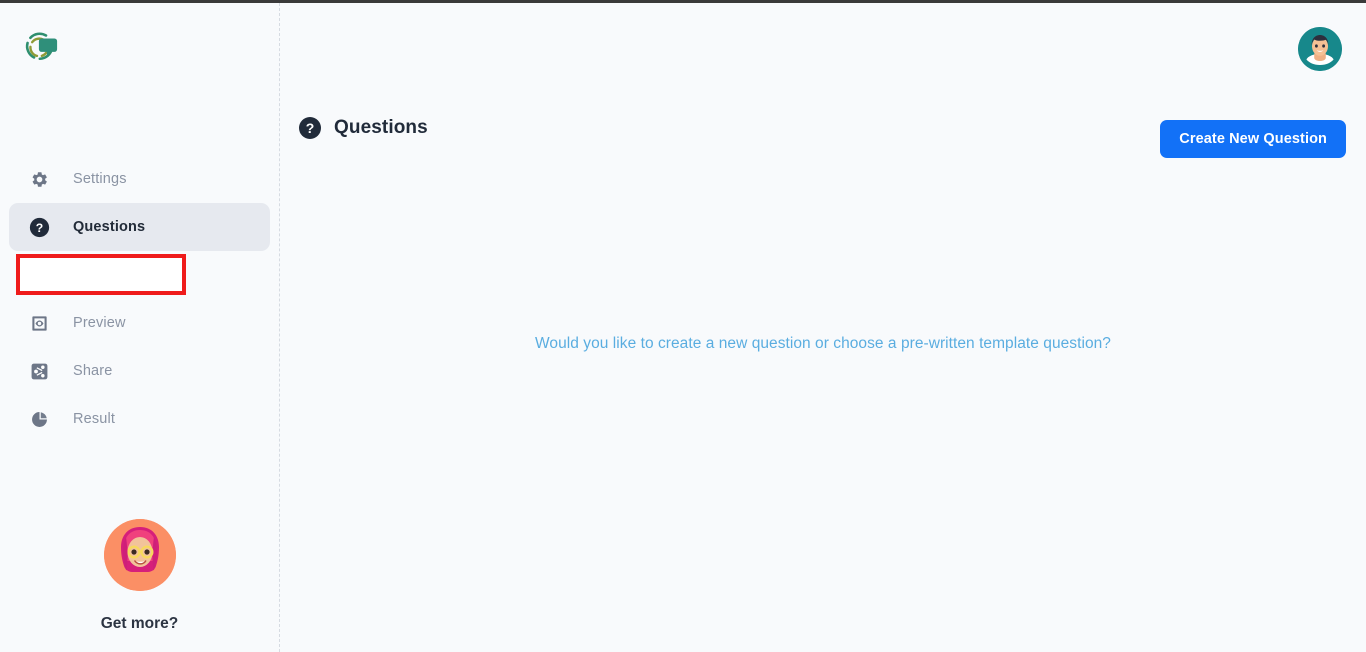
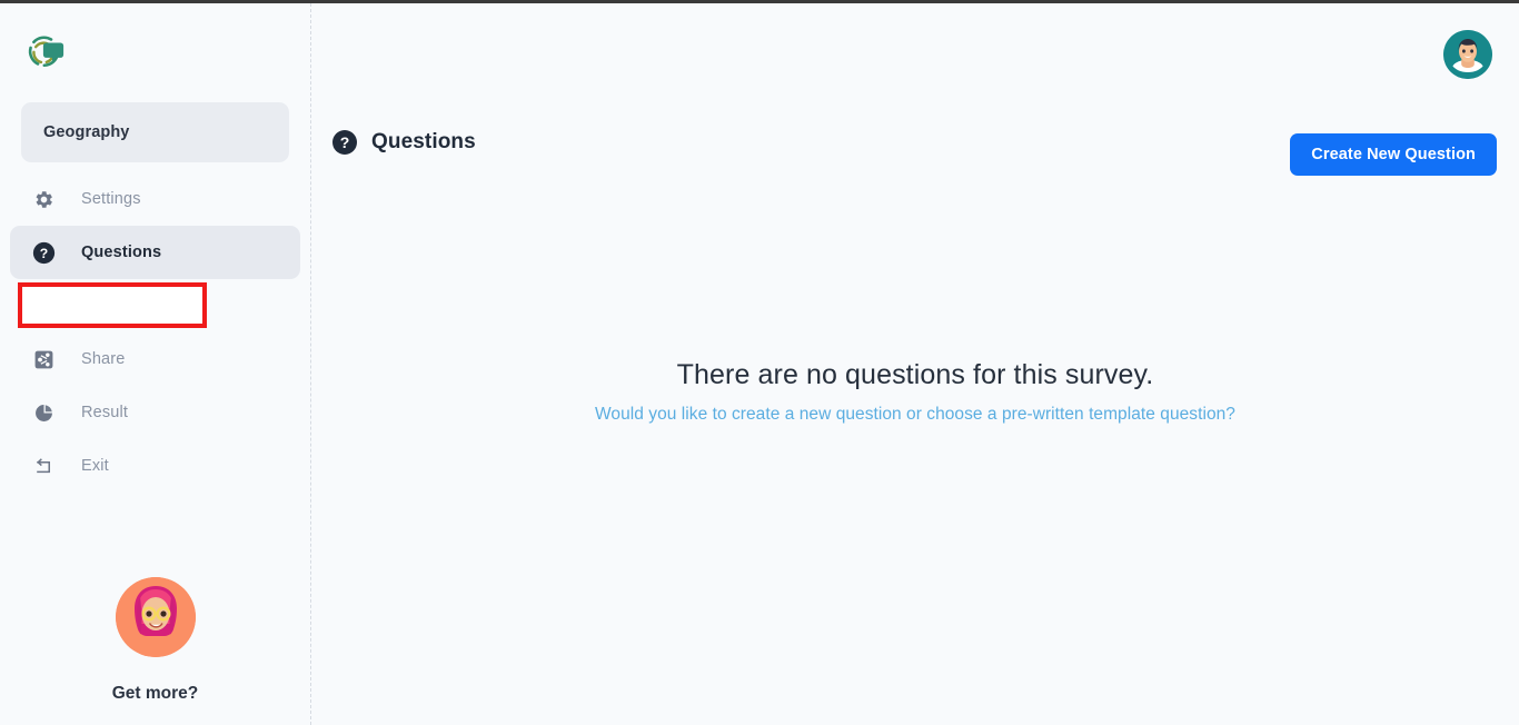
+ Geography
  Settings
  ?
  Questions
- Preview
  Share
  Result
+ Exit
  Get more?
  ?
  Questions
  Create New Question
+ There are no questions for this survey.
  Would you like to create a new question or choose a pre-written template question?
